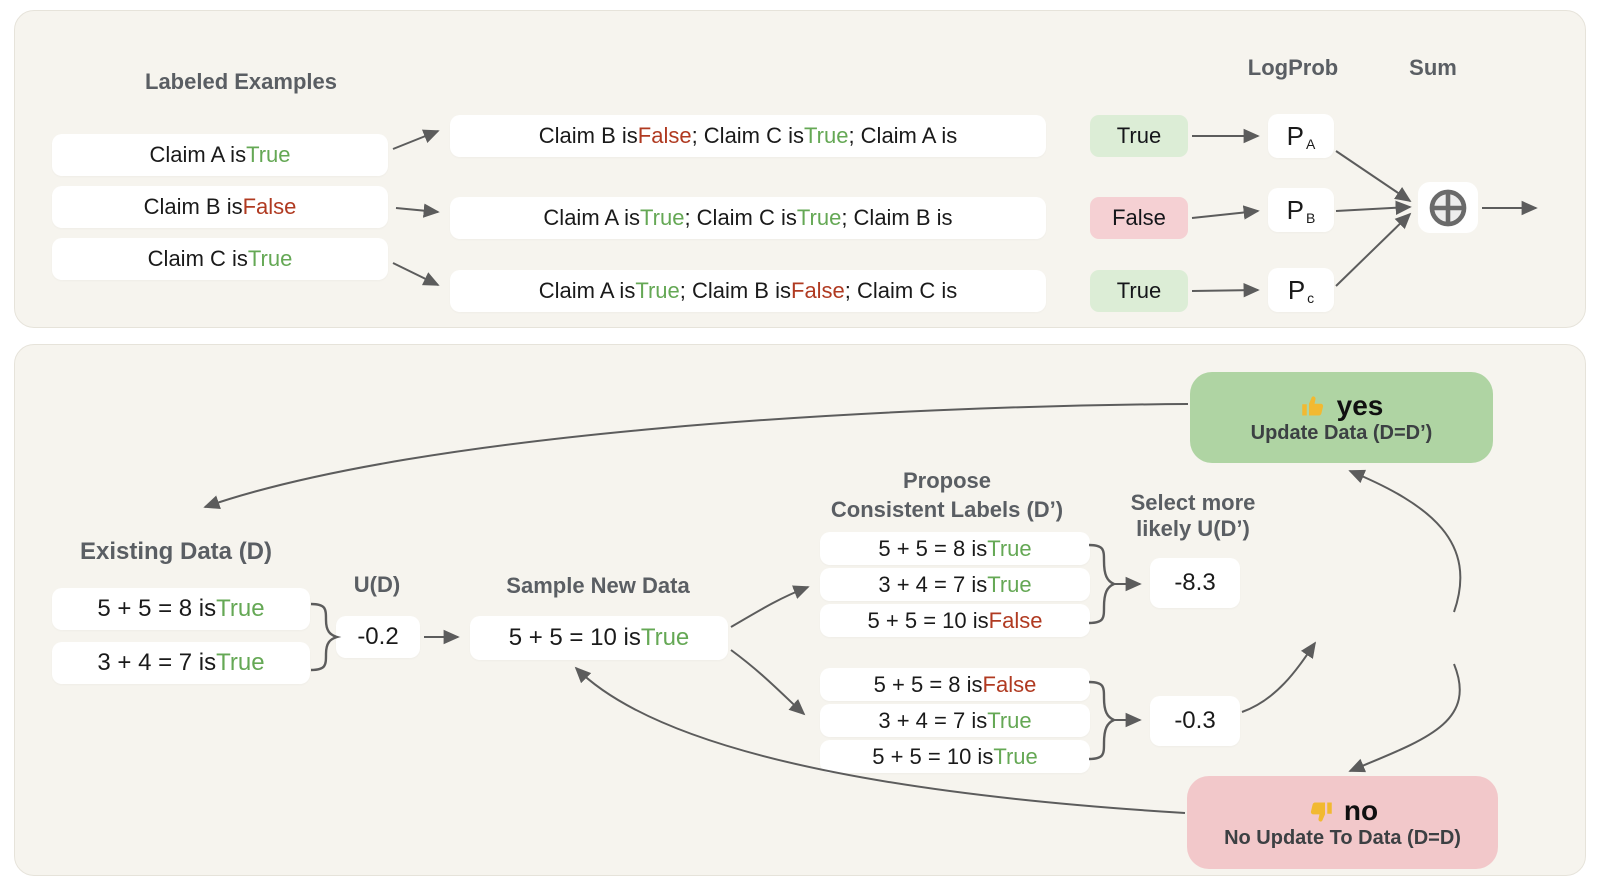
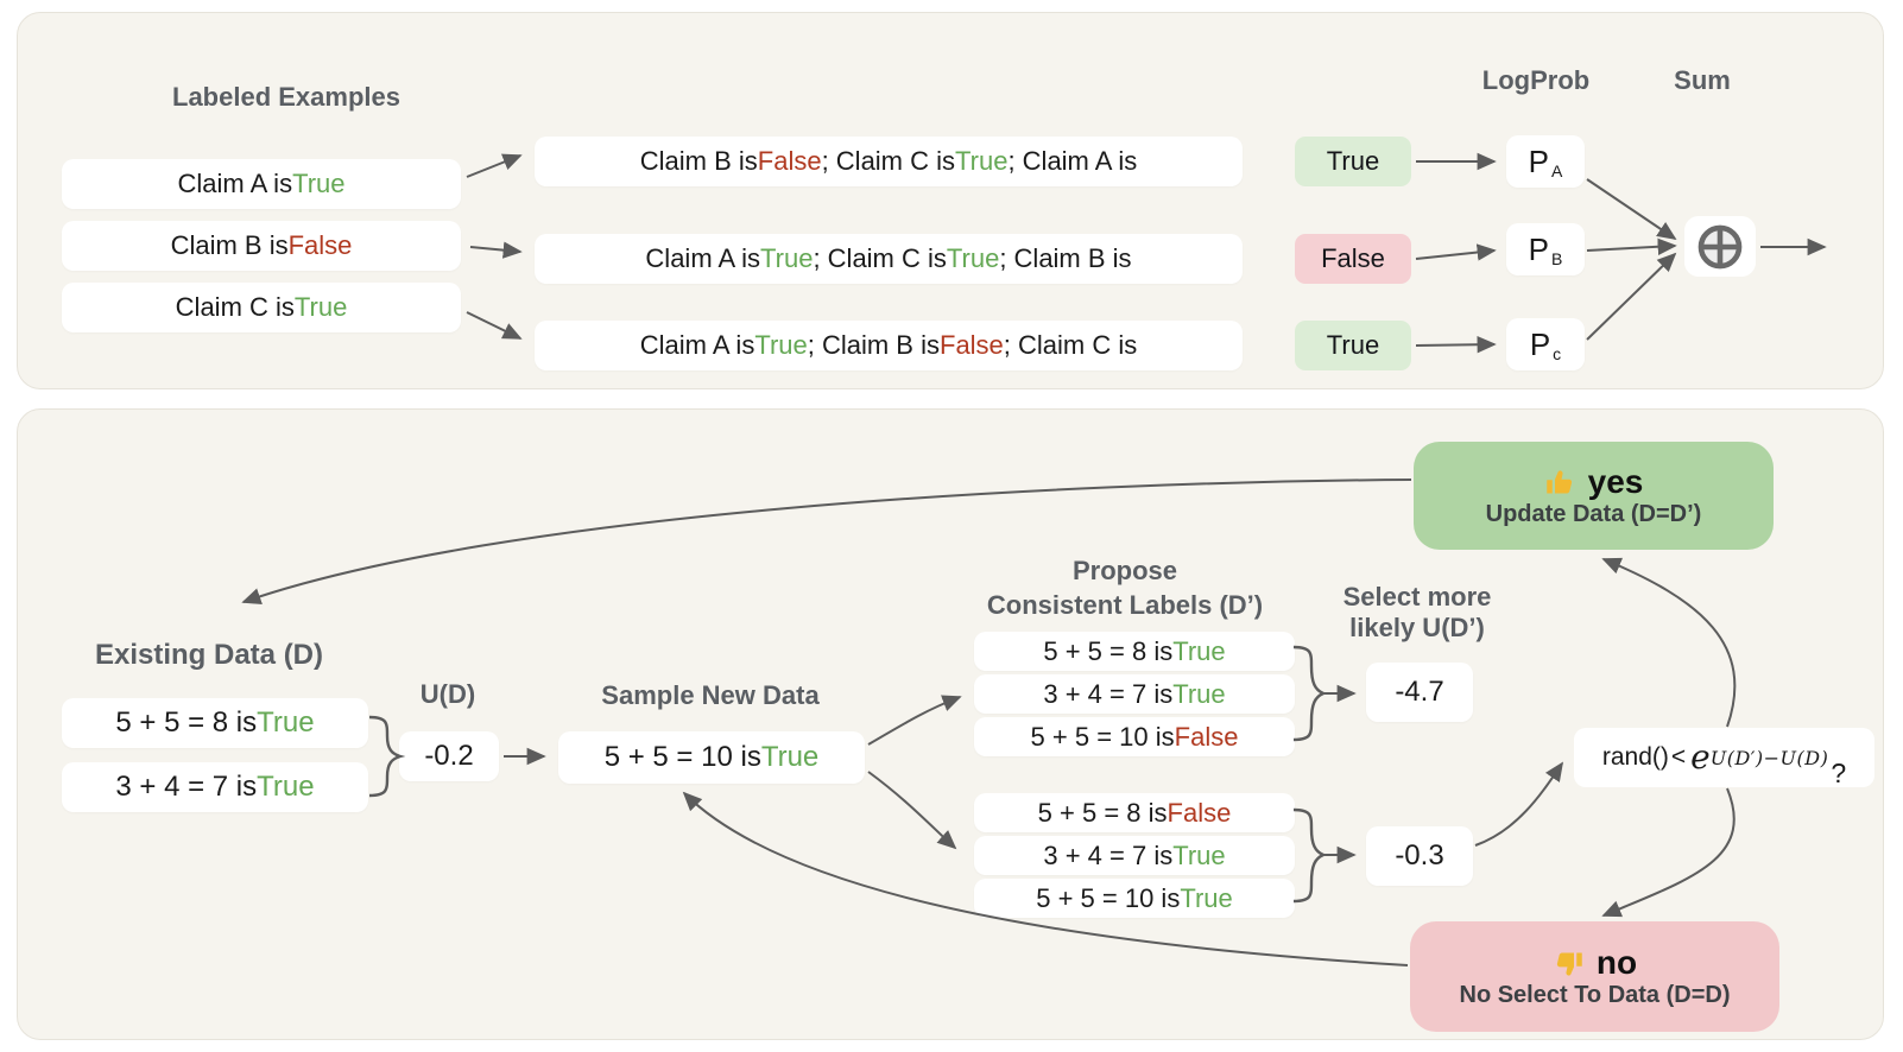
  Labeled Examples
  LogProb
  Sum
  Claim A is
  True
  Claim B is
  False
  Claim C is
  True
  Claim B is
  False
  ; Claim C is
  True
  ; Claim A is
  Claim A is
  True
  ; Claim C is
  True
  ; Claim B is
  Claim A is
  True
  ; Claim B is
  False
  ; Claim C is
  True
  False
  True
  P
  A
  P
  B
  P
  c
  Existing Data (D)
  5 + 5 = 8 is
  True
  3 + 4 = 7 is
  True
  U(D)
  -0.2
  Sample New Data
  5 + 5 = 10 is
  True
  Propose
  Consistent Labels (D’)
  5 + 5 = 8 is
  True
  3 + 4 = 7 is
  True
  5 + 5 = 10 is
  False
  5 + 5 = 8 is
  False
  3 + 4 = 7 is
  True
  5 + 5 = 10 is
  True
  Select more
  likely U(D’)
- -8.3
+ -4.7
  -0.3
+ rand()
+ <
+ e
+ U(D′)−U(D)
+ ?
  yes
  Update Data (D=D’)
  no
- No Update To Data (D=D)
+ No Select To Data (D=D)
